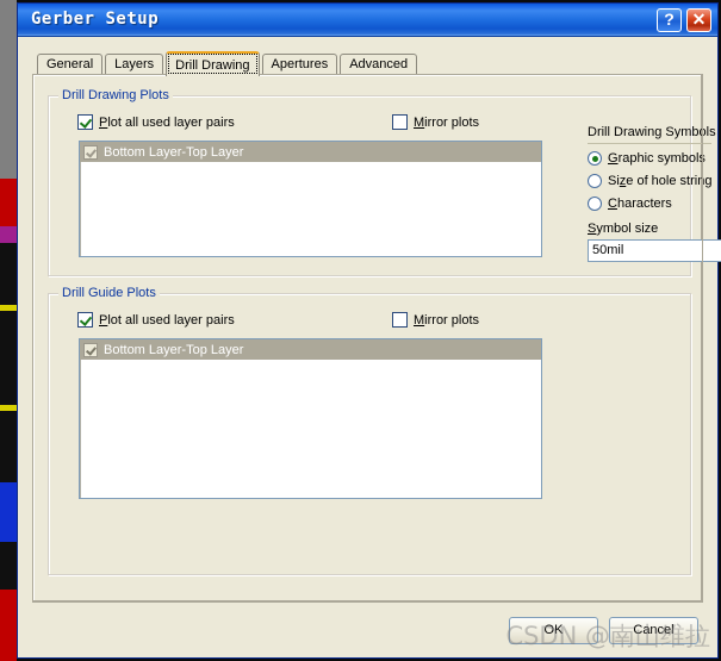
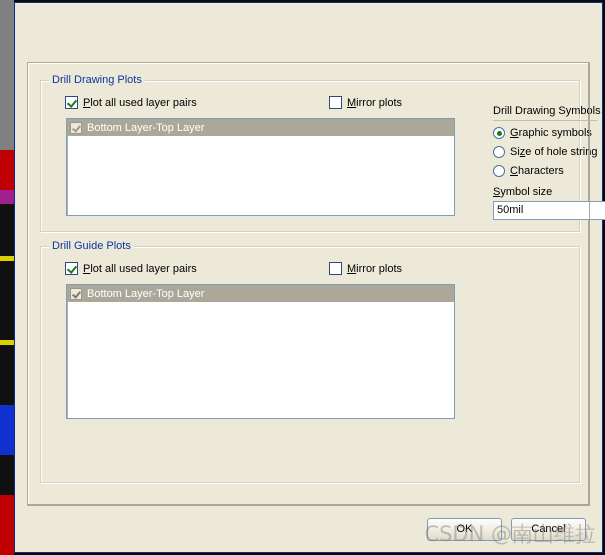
- Gerber Setup
- ?
- ✕
- General
- Layers
- Drill Drawing
- Apertures
- Advanced
  Drill Drawing Plots
  Plot all used layer pairs
  Mirror plots
  Bottom Layer-Top Layer
  Drill Drawing Symbols
  Graphic symbols
  Size of hole string
  Characters
  Symbol size
  50mil
  Drill Guide Plots
  Plot all used layer pairs
  Mirror plots
  Bottom Layer-Top Layer
  OK
  Cancel
  CSDN @南山维拉
